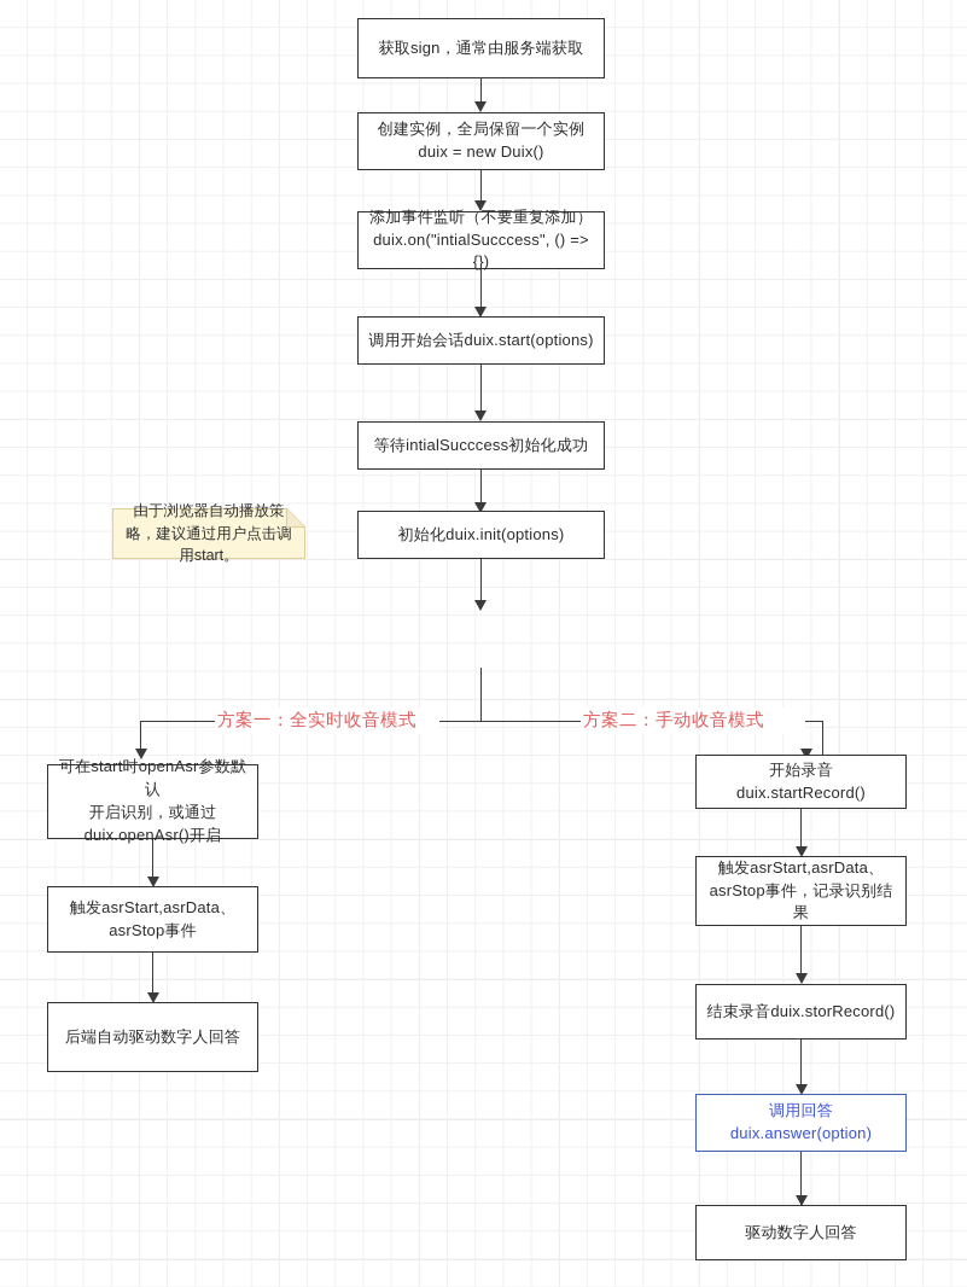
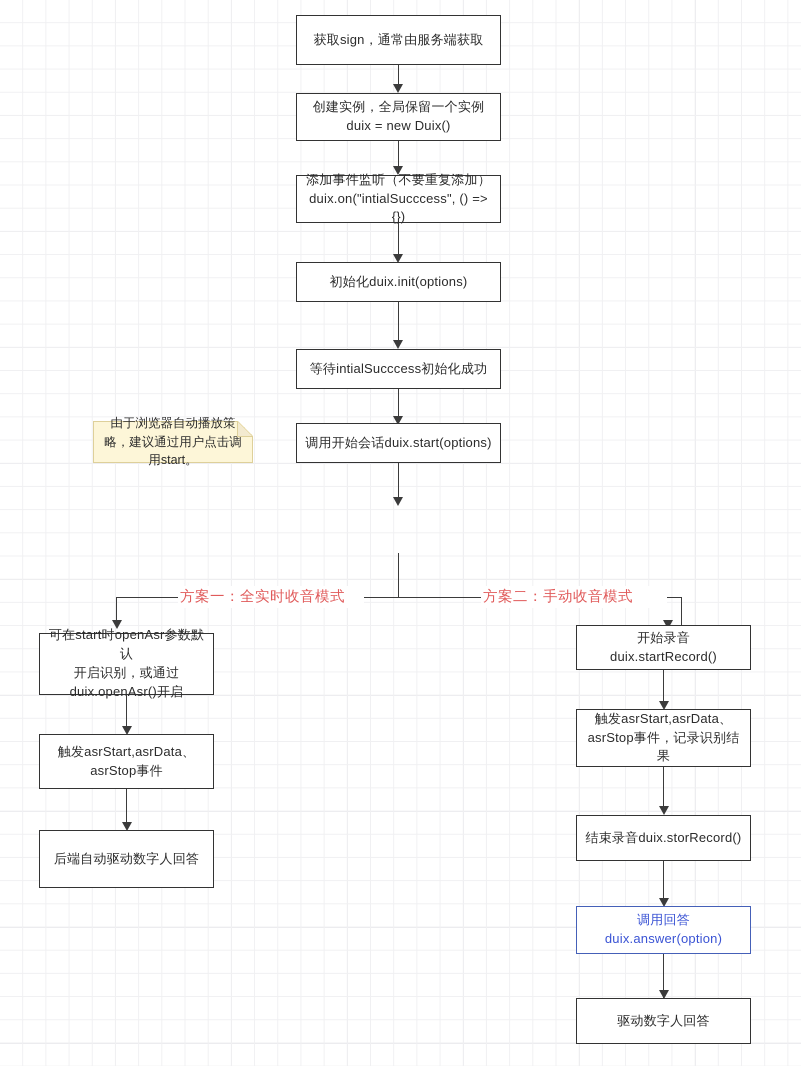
  获取sign，通常由服务端获取
  创建实例，全局保留一个实例
  duix = new Duix()
  添加事件监听（不要重复添加）
  duix.on("intialSucccess", () => {})
- 调用开始会话duix.start(options)
+ 初始化duix.init(options)
  等待intialSucccess初始化成功
- 初始化duix.init(options)
+ 调用开始会话duix.start(options)
  由于浏览器自动播放策略，建议通过用户点击调用start。
  方案一：全实时收音模式
  方案二：手动收音模式
  可在start时openAsr参数默认
  开启识别，或通过
  duix.openAsr()开启
  触发asrStart,asrData、
  asrStop事件
  后端自动驱动数字人回答
  开始录音duix.startRecord()
  触发asrStart,asrData、
  asrStop事件，记录识别结果
  结束录音duix.storRecord()
  调用回答
  duix.answer(option)
  驱动数字人回答
